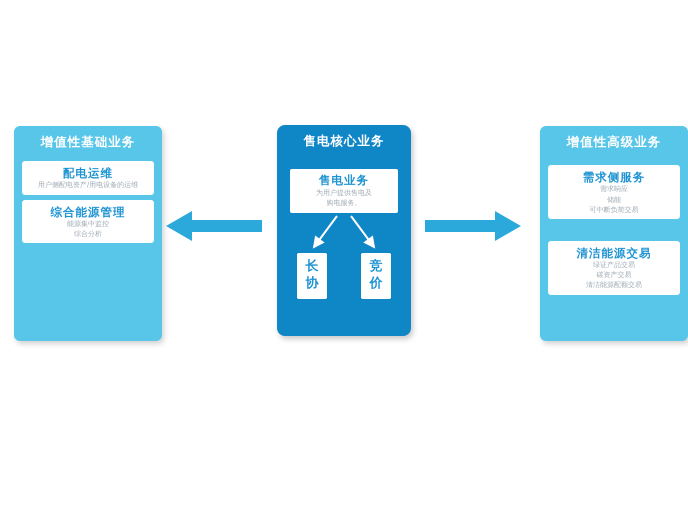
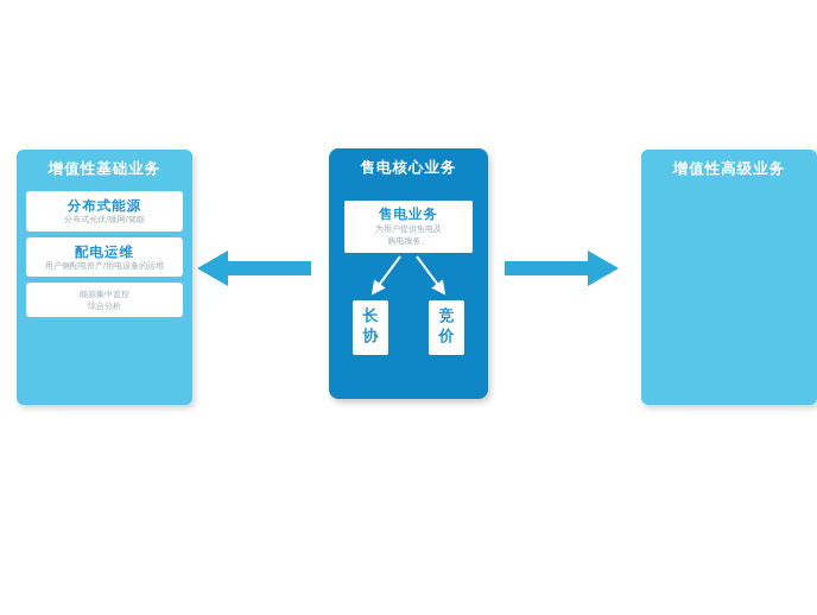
  增值性基础业务
+ 分布式能源
+ 分布式光伏/微网/储能
  配电运维
  用户侧配电资产/用电设备的运维
- 综合能源管理
  能源集中监控
  综合分析
  售电核心业务
  售电业务
  为用户提供售电及
  购电服务。
  长协
  竞价
  增值性高级业务
- 需求侧服务
- 需求响应
- 储能
- 可中断负荷交易
- 清洁能源交易
- 绿证产品交易
- 碳资产交易
- 清洁能源配额交易
